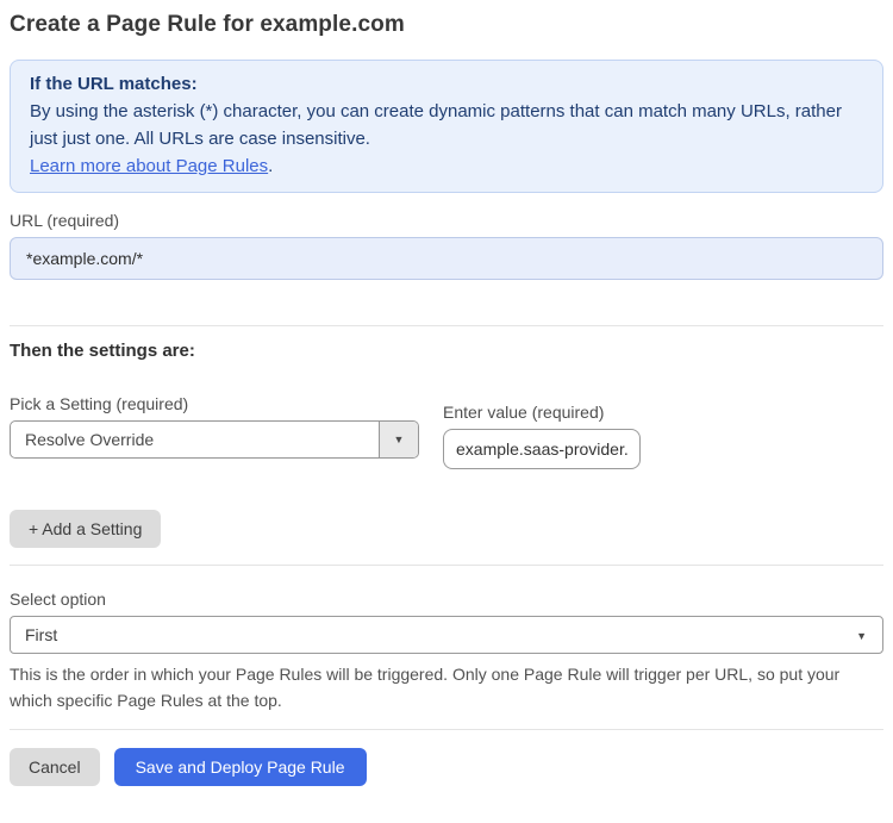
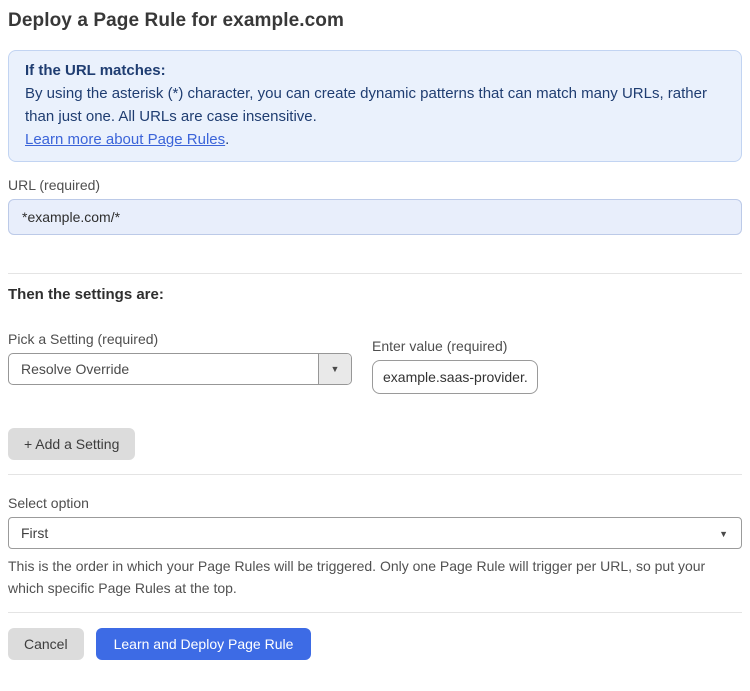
- Create a Page Rule for example.com
+ Deploy a Page Rule for example.com
  If the URL matches:
- By using the asterisk (*) character, you can create dynamic patterns that can match many URLs, rather just just one. All URLs are case insensitive.
+ By using the asterisk (*) character, you can create dynamic patterns that can match many URLs, rather than just one. All URLs are case insensitive.
  Learn more about Page Rules.
  URL (required)
  *example.com/*
  Then the settings are:
  Pick a Setting (required)
  Resolve Override
  ▼
  Enter value (required)
  example.saas-provider.
  + Add a Setting
  Select option
  First
  ▼
  This is the order in which your Page Rules will be triggered. Only one Page Rule will trigger per URL, so put your which specific Page Rules at the top.
  Cancel
- Save and Deploy Page Rule
+ Learn and Deploy Page Rule
